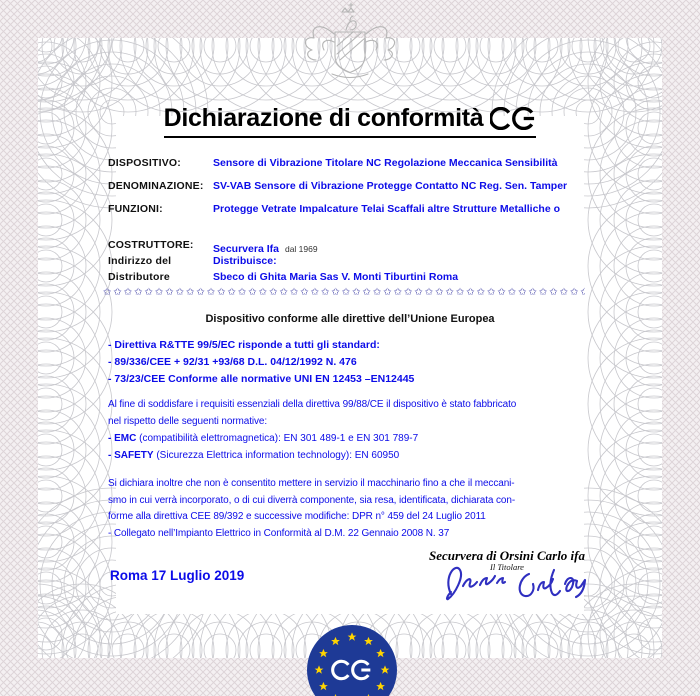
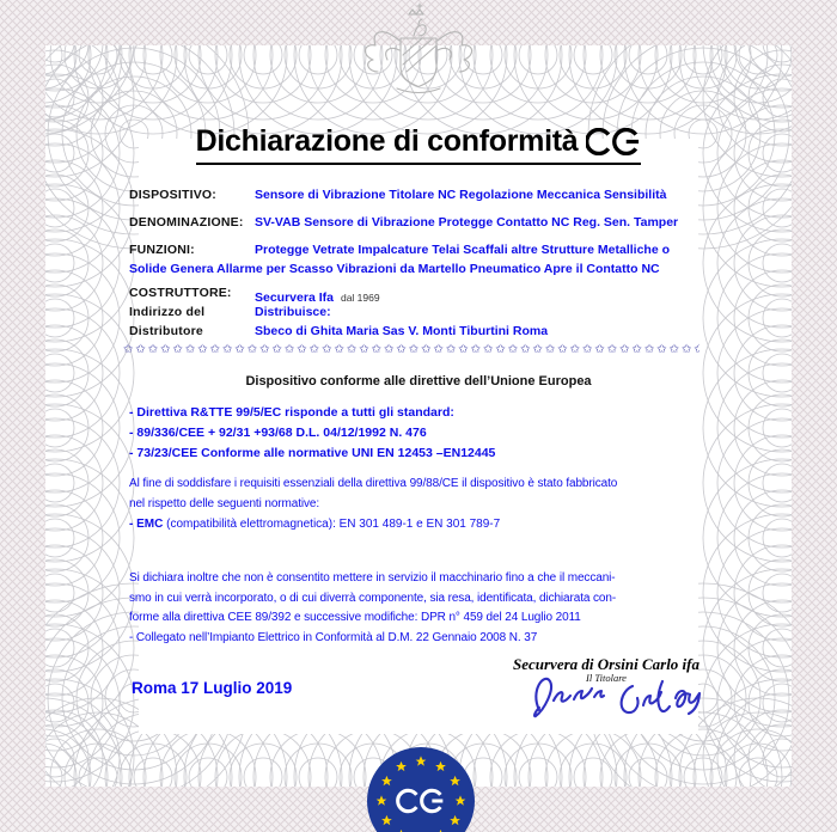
  Dichiarazione di conformità
  DISPOSITIVO:
  Sensore di Vibrazione Titolare NC Regolazione Meccanica Sensibilità
  DENOMINAZIONE:
  SV-VAB Sensore di Vibrazione Protegge Contatto NC Reg. Sen. Tamper
  FUNZIONI:
  Protegge Vetrate Impalcature Telai Scaffali altre Strutture Metalliche o
+ Solide Genera Allarme per Scasso Vibrazioni da Martello Pneumatico Apre il Contatto NC
  COSTRUTTORE:
  Securvera Ifa dal 1969
  Indirizzo del
  Distribuisce:
  Distributore
  Sbeco di Ghita Maria Sas V. Monti Tiburtini Roma
  ✩✩✩✩✩✩✩✩✩✩✩✩✩✩✩✩✩✩✩✩✩✩✩✩✩✩✩✩✩✩✩✩✩✩✩✩✩✩✩✩✩✩✩✩✩✩
  Dispositivo conforme alle direttive dell’Unione Europea
  - Direttiva R&TTE 99/5/EC risponde a tutti gli standard:
  - 89/336/CEE + 92/31 +93/68 D.L. 04/12/1992 N. 476
  - 73/23/CEE Conforme alle normative UNI EN 12453 –EN12445
  Al fine di soddisfare i requisiti essenziali della direttiva 99/88/CE il dispositivo è stato fabbricato
  nel rispetto delle seguenti normative:
  - EMC (compatibilità elettromagnetica): EN 301 489-1 e EN 301 789-7
- - SAFETY (Sicurezza Elettrica information technology): EN 60950
  Si dichiara inoltre che non è consentito mettere in servizio il macchinario fino a che il meccani-
  smo in cui verrà incorporato, o di cui diverrà componente, sia resa, identificata, dichiarata con-
  forme alla direttiva CEE 89/392 e successive modifiche: DPR n° 459 del 24 Luglio 2011
  - Collegato nell’Impianto Elettrico in Conformità al D.M. 22 Gennaio 2008 N. 37
  Securvera di Orsini Carlo ifa
  Il Titolare
  Roma 17 Luglio 2019
